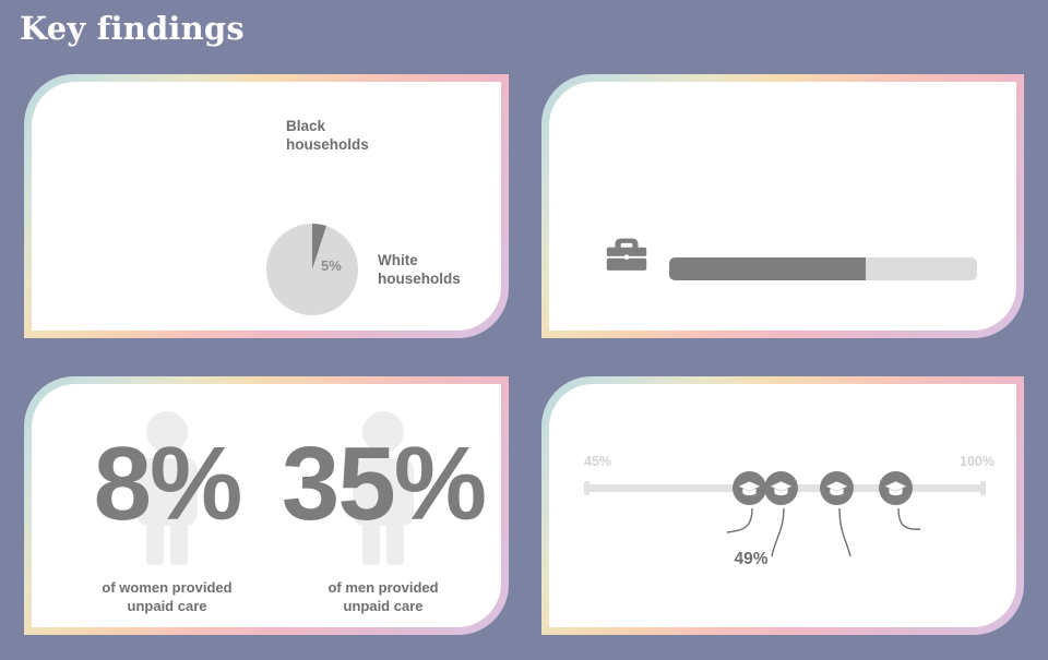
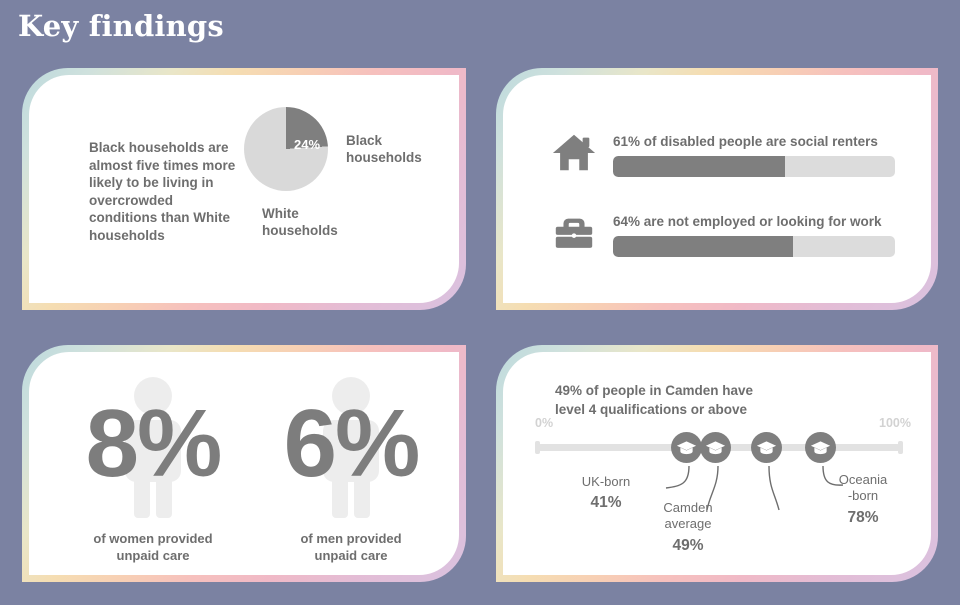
  Key findings
+ Black households are almost five times more likely to be living in overcrowded conditions than White households
+ 24%
  Black
  households
- 5%
  White
  households
+ 61% of disabled people are social renters
+ 64% are not employed or looking for work
  8%
  of women provided
  unpaid care
- 35%
+ 6%
  of men provided
  unpaid care
+ 49% of people in Camden have
+ level 4 qualifications or above
- 45%
+ 0%
  100%
+ UK-born
+ 41%
+ Camden
+ average
  49%
+ Oceania
+ -born
+ 78%
